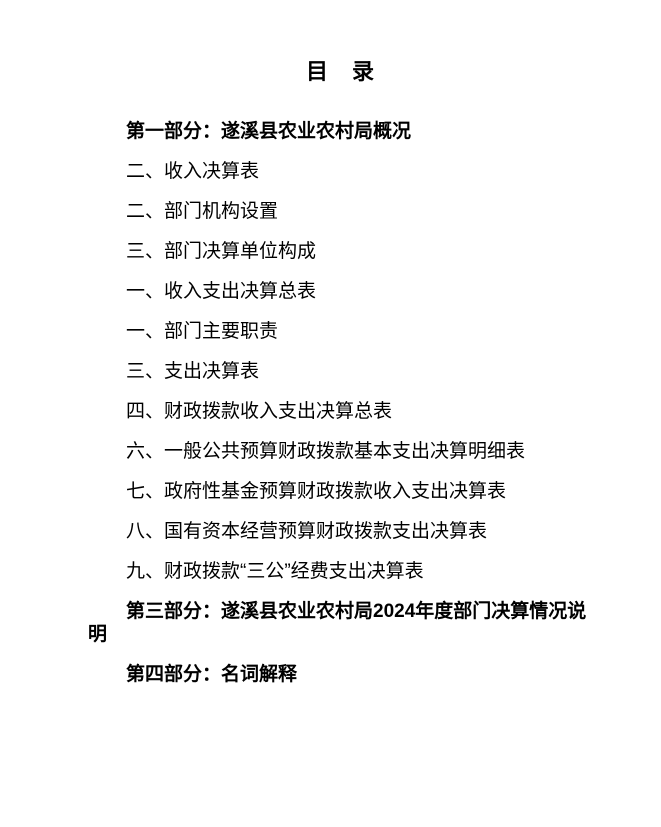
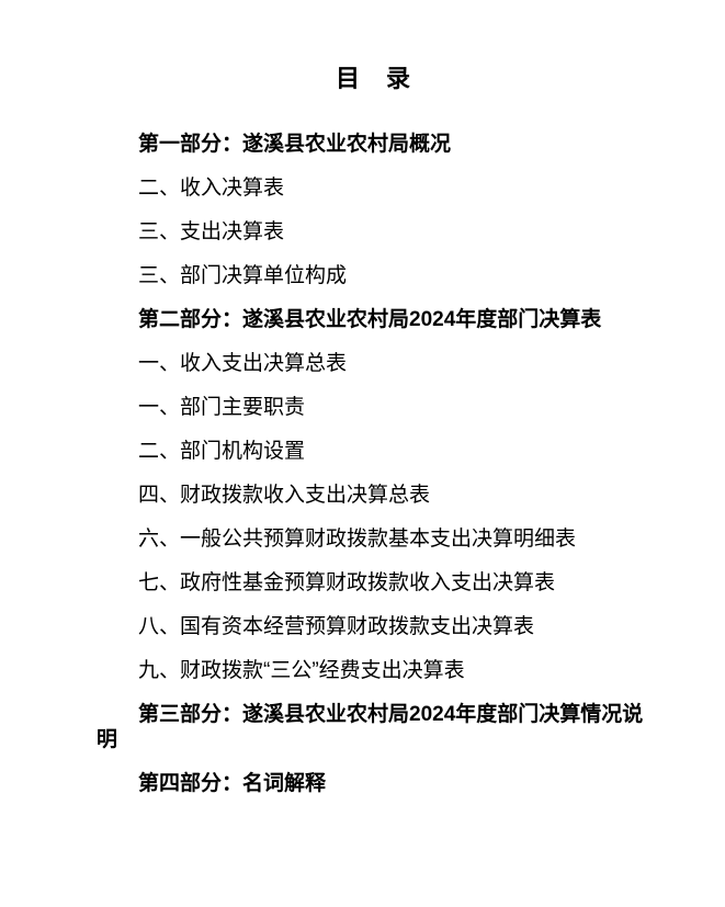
  目 录
  第一部分：遂溪县农业农村局概况
  二、收入决算表
- 二、部门机构设置
+ 三、支出决算表
  三、部门决算单位构成
+ 第二部分：遂溪县农业农村局2024年度部门决算表
  一、收入支出决算总表
  一、部门主要职责
- 三、支出决算表
+ 二、部门机构设置
  四、财政拨款收入支出决算总表
  六、一般公共预算财政拨款基本支出决算明细表
  七、政府性基金预算财政拨款收入支出决算表
  八、国有资本经营预算财政拨款支出决算表
  九、财政拨款“三公”经费支出决算表
  第三部分：遂溪县农业农村局2024年度部门决算情况说明
  第四部分：名词解释
